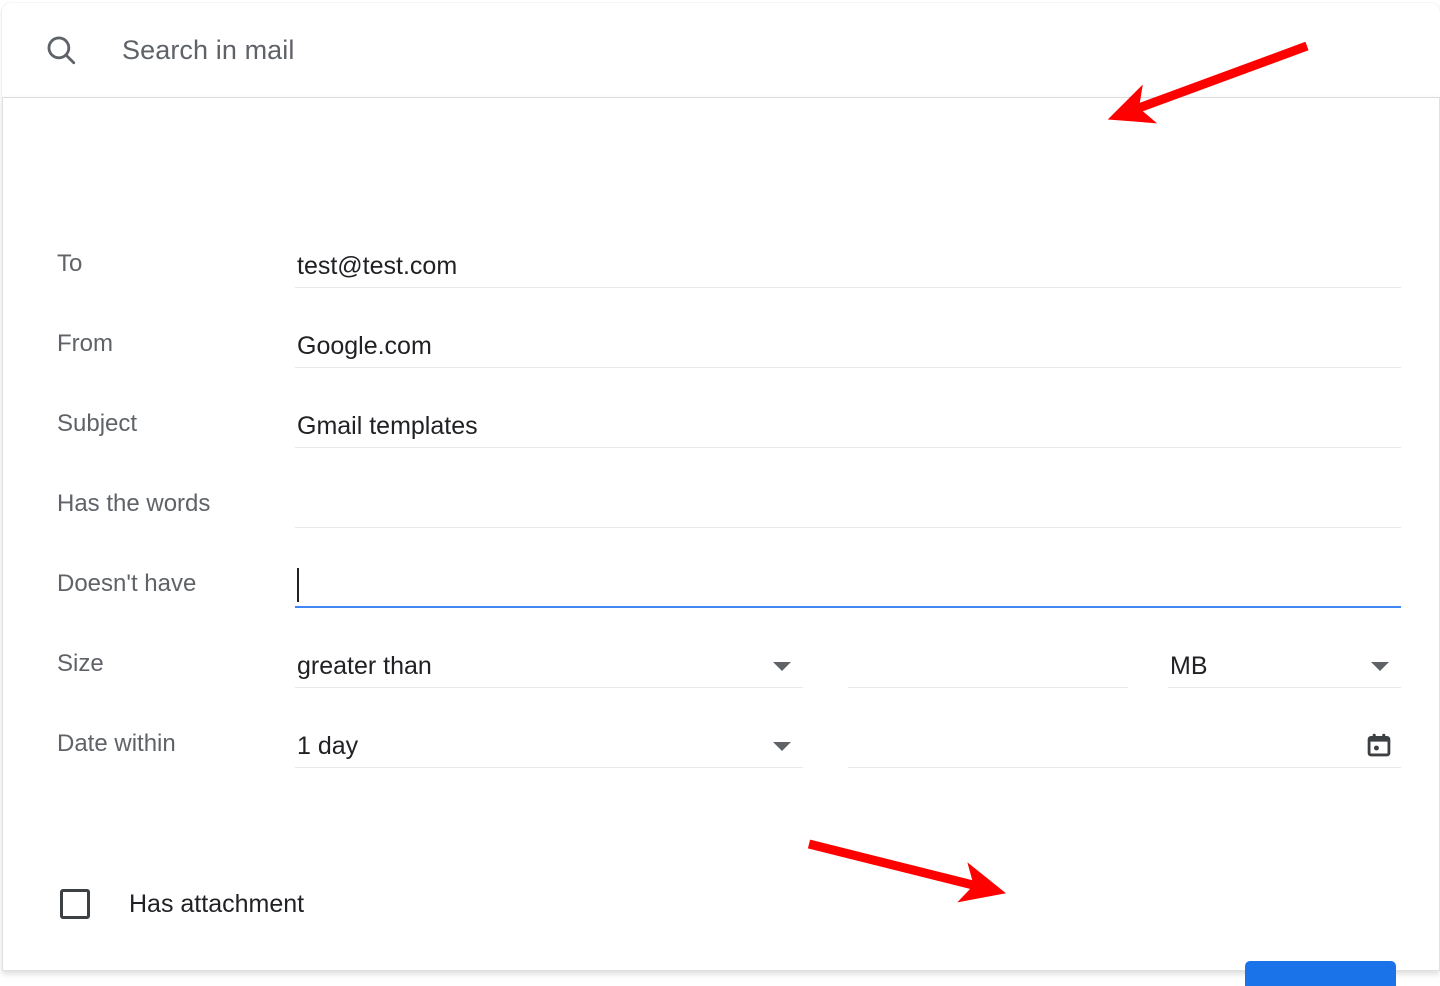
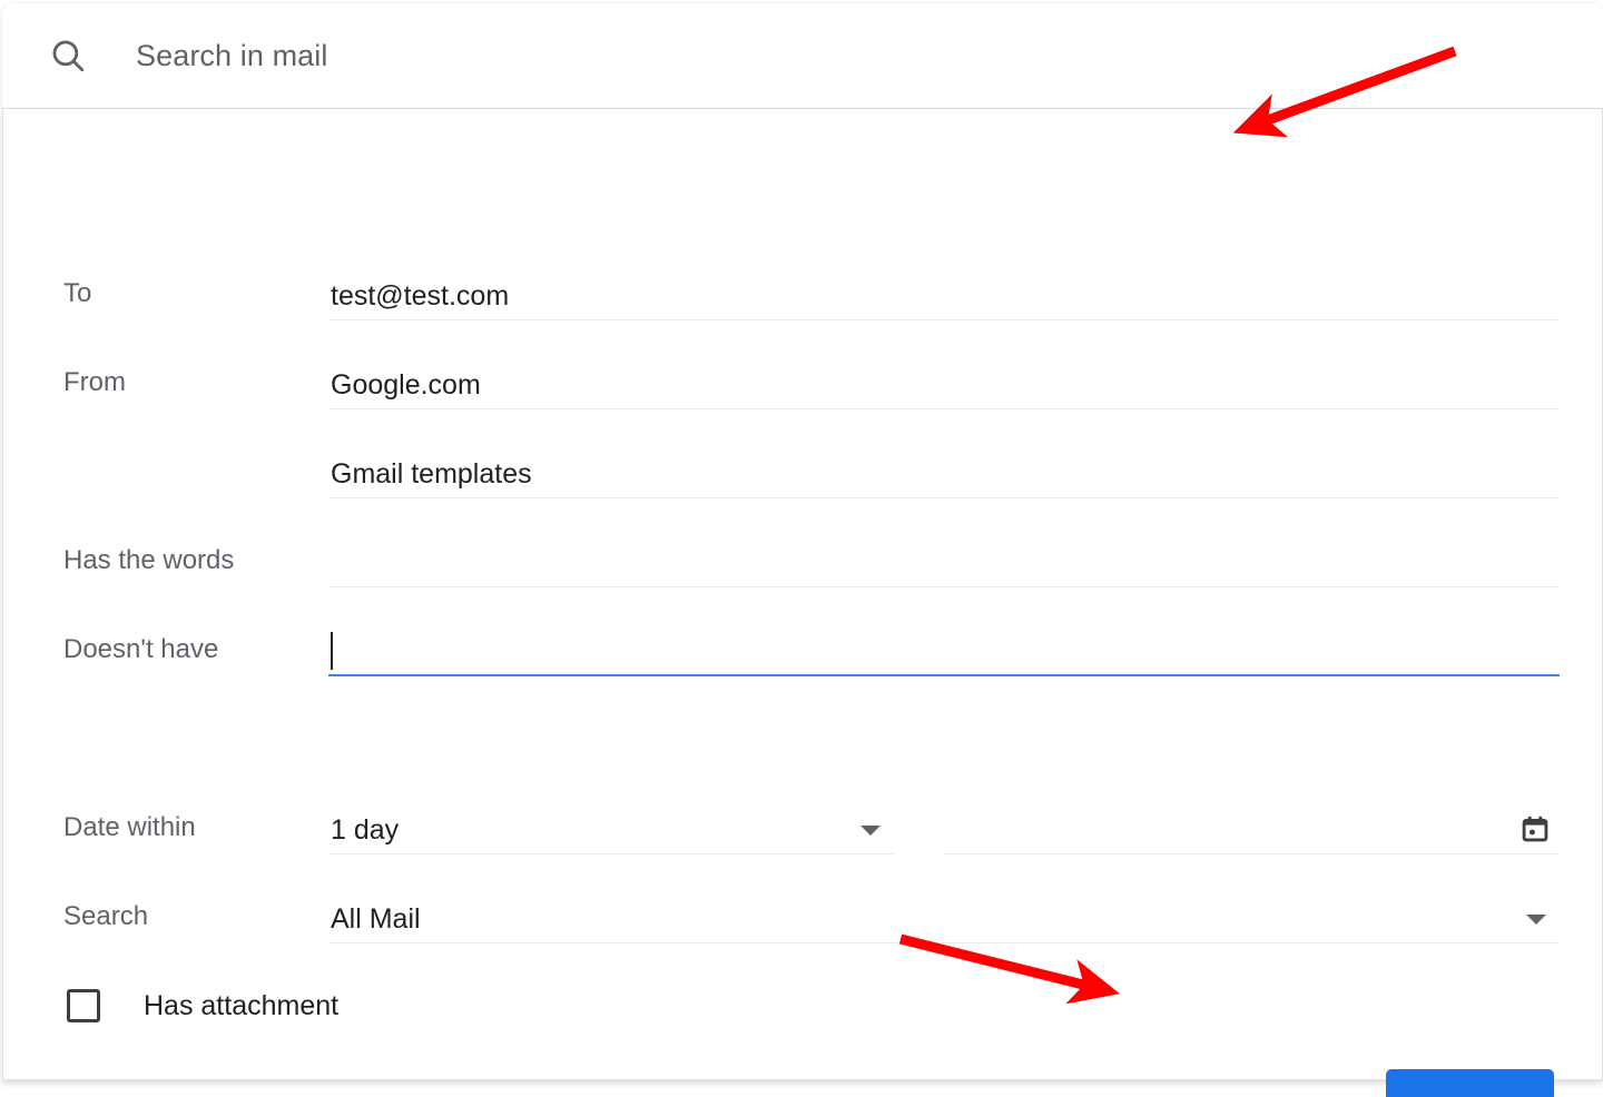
  Search in mail
  To
  test@test.com
  From
  Google.com
- Subject
  Gmail templates
  Has the words
  Doesn't have
- Size
- greater than
- MB
  Date within
  1 day
+ Search
+ All Mail
  Has attachment
